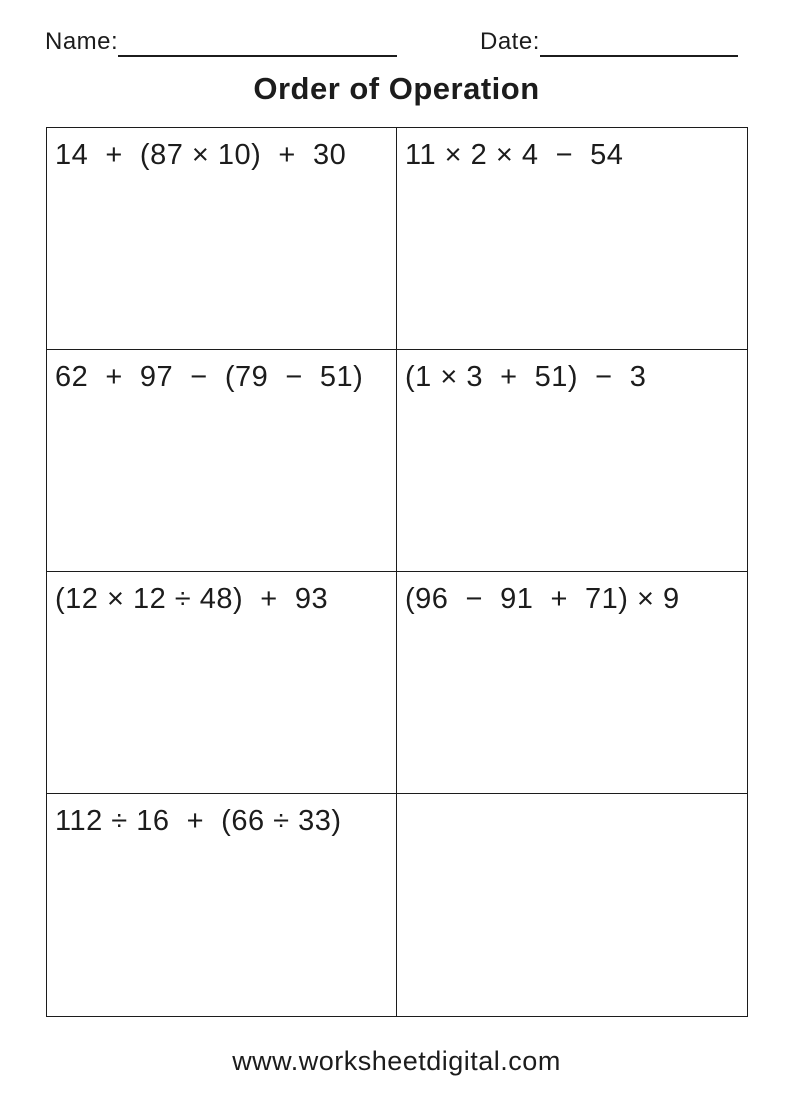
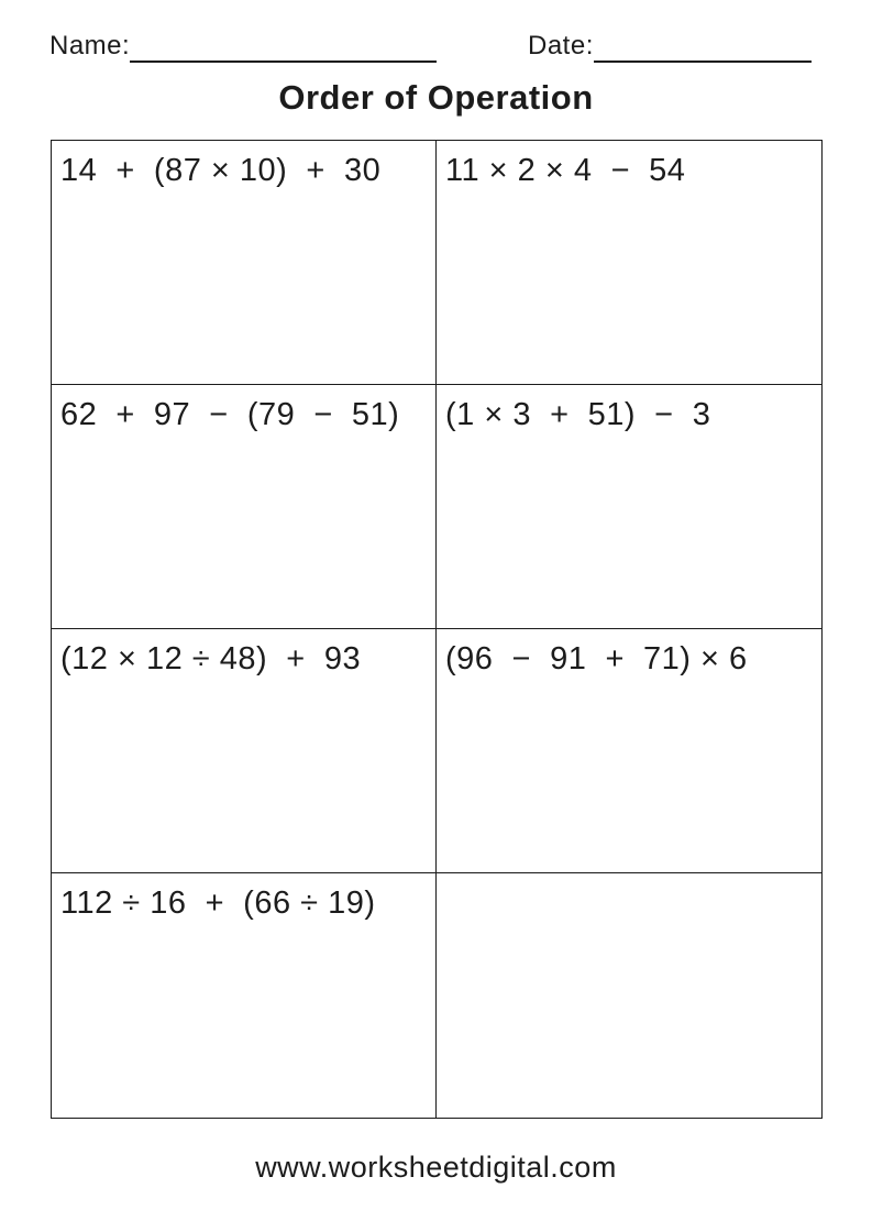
  Name:
  Date:
  Order of Operation
  14 + (87 × 10) + 30
  11 × 2 × 4 − 54
  62 + 97 − (79 − 51)
  (1 × 3 + 51) − 3
  (12 × 12 ÷ 48) + 93
- (96 − 91 + 71) × 9
+ (96 − 91 + 71) × 6
- 112 ÷ 16 + (66 ÷ 33)
+ 112 ÷ 16 + (66 ÷ 19)
  www.worksheetdigital.com
